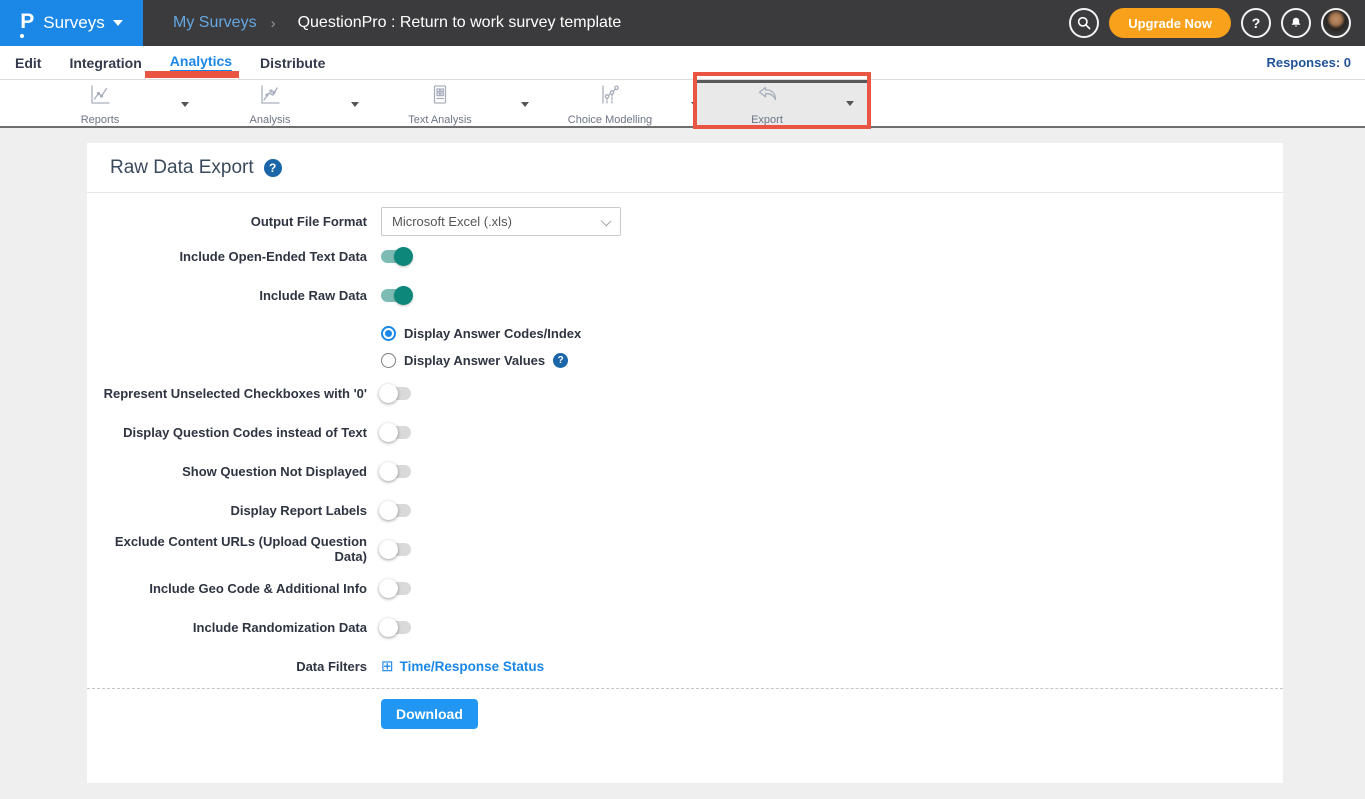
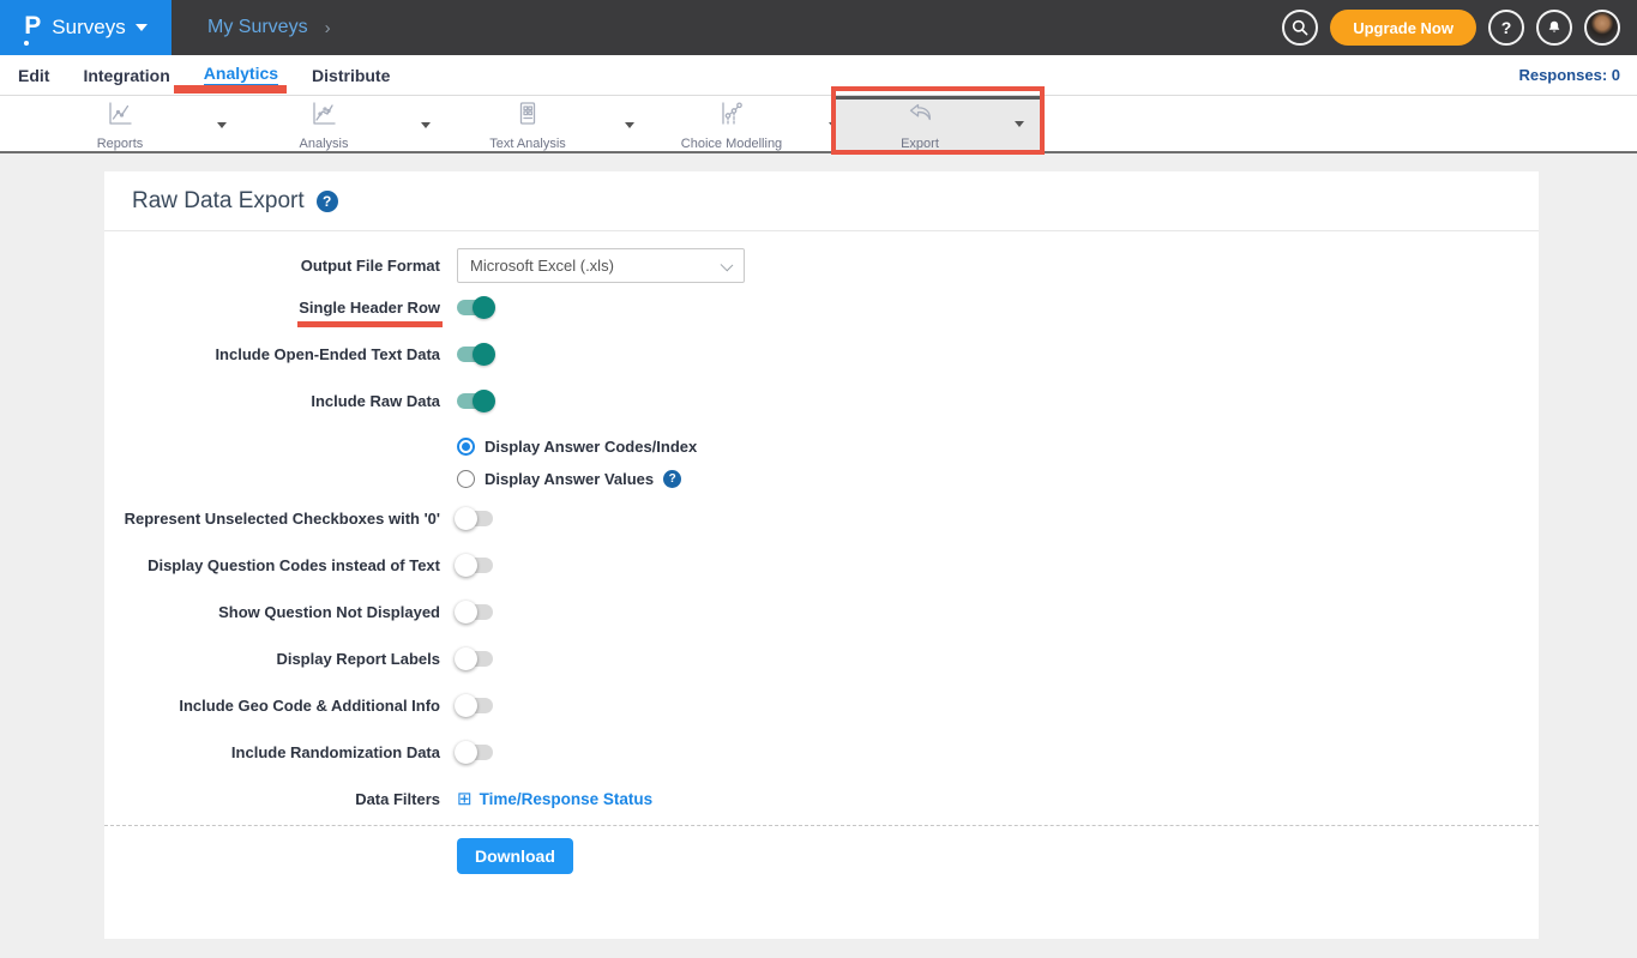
  P
  Surveys
  My Surveys
  ›
- QuestionPro : Return to work survey template
  Upgrade Now
  ?
  Edit
  Integration
  Analytics
  Distribute
  Responses: 0
  Reports
  Analysis
  Text Analysis
  Choice Modelling
  Export
  Raw Data Export
  ?
  Output File Format
  Microsoft Excel (.xls)
+ Single Header Row
  Include Open-Ended Text Data
  Include Raw Data
  Display Answer Codes/Index
  Display Answer Values
  ?
  Represent Unselected Checkboxes with '0'
  Display Question Codes instead of Text
  Show Question Not Displayed
  Display Report Labels
- Exclude Content URLs (Upload Question Data)
  Include Geo Code & Additional Info
  Include Randomization Data
  Data Filters
  ⊞
  Time/Response Status
  Download
